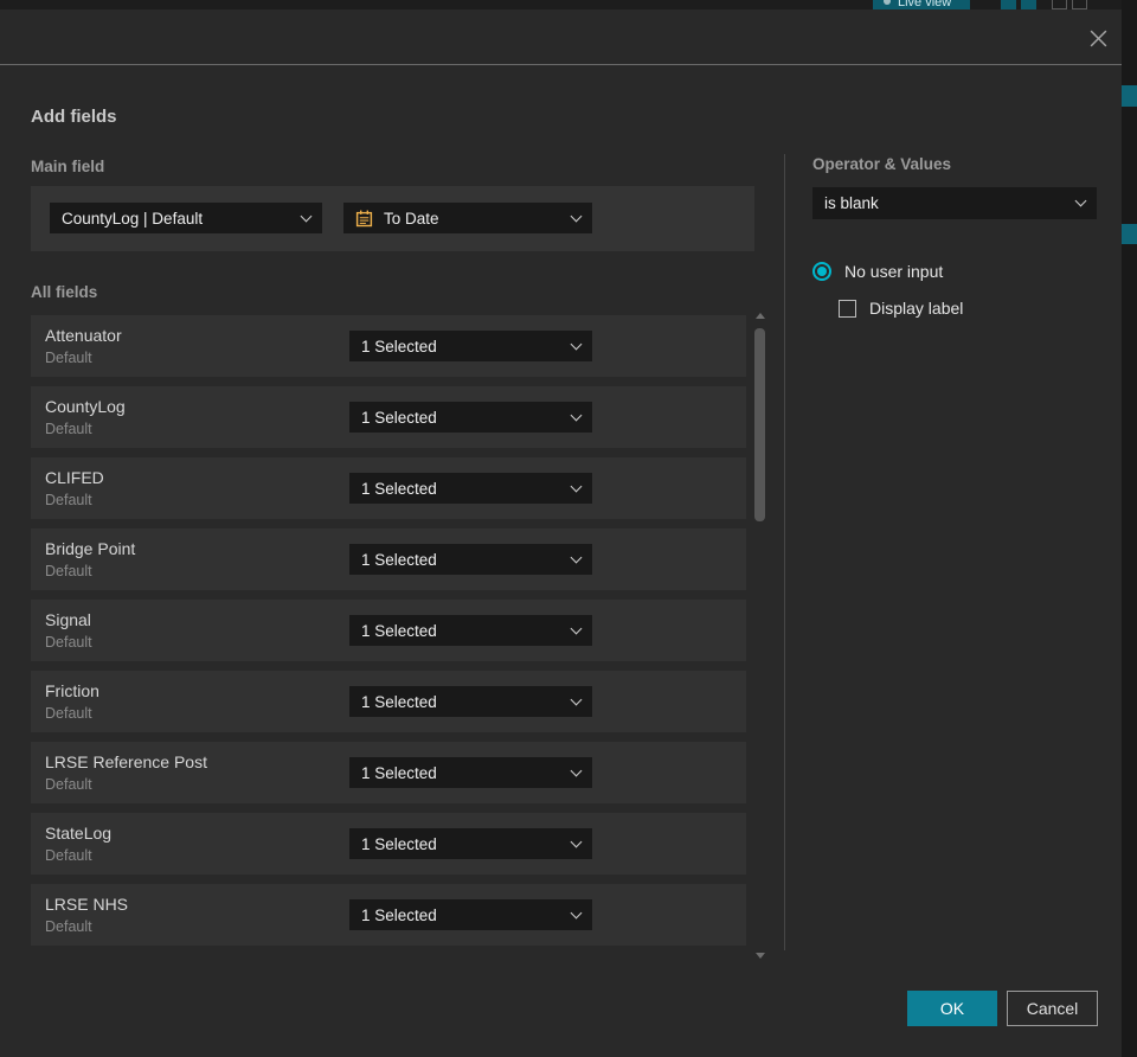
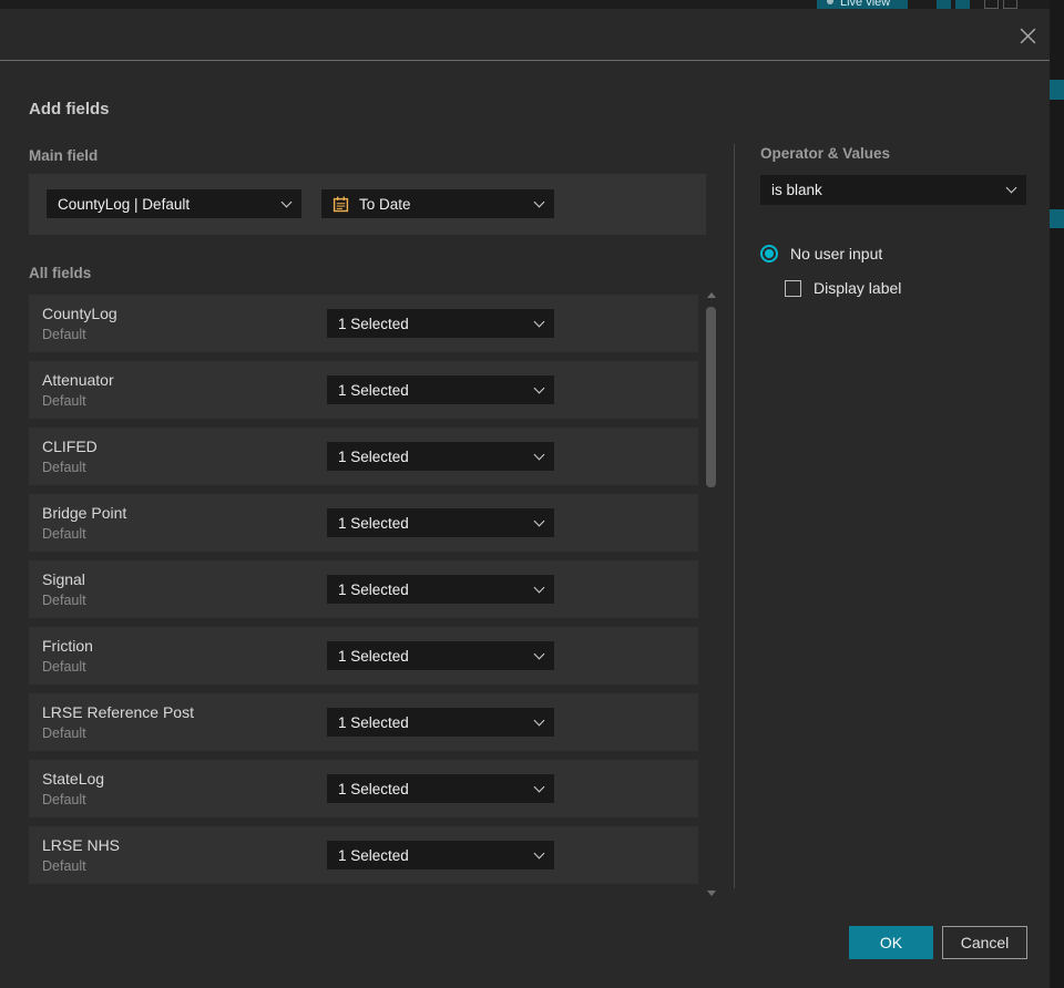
  Live view
  Add fields
  Main field
  CountyLog | Default
  To Date
  All fields
- Attenuator
+ CountyLog
  Default
  1 Selected
- CountyLog
+ Attenuator
  Default
  1 Selected
  CLIFED
  Default
  1 Selected
  Bridge Point
  Default
  1 Selected
  Signal
  Default
  1 Selected
  Friction
  Default
  1 Selected
  LRSE Reference Post
  Default
  1 Selected
  StateLog
  Default
  1 Selected
  LRSE NHS
  Default
  1 Selected
  Operator & Values
  is blank
  No user input
  Display label
  OK
  Cancel
